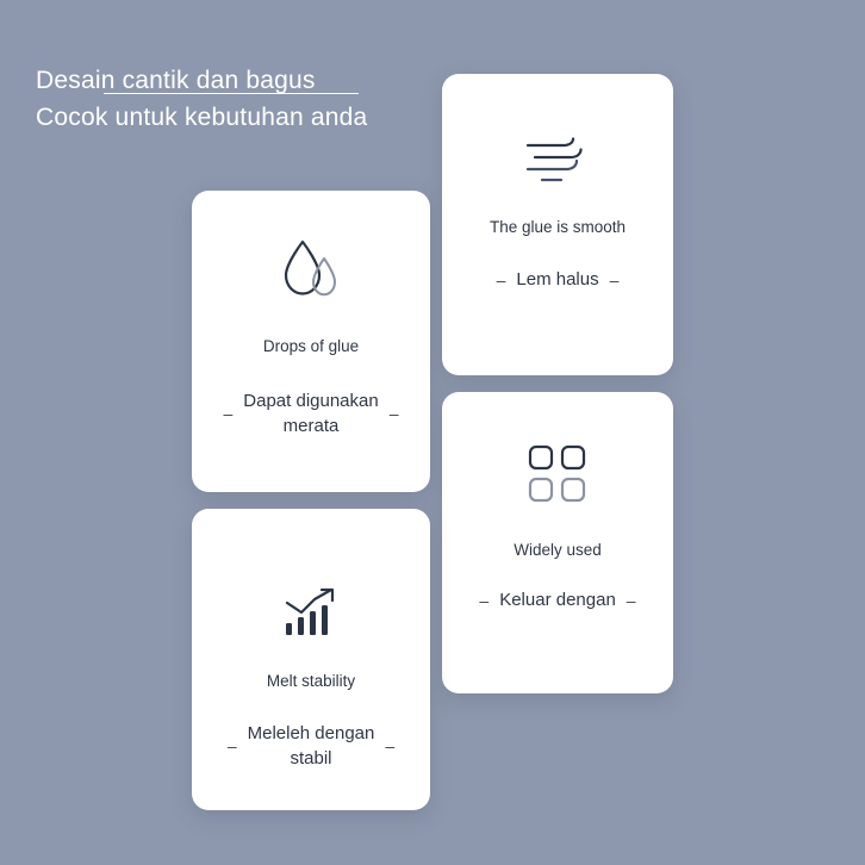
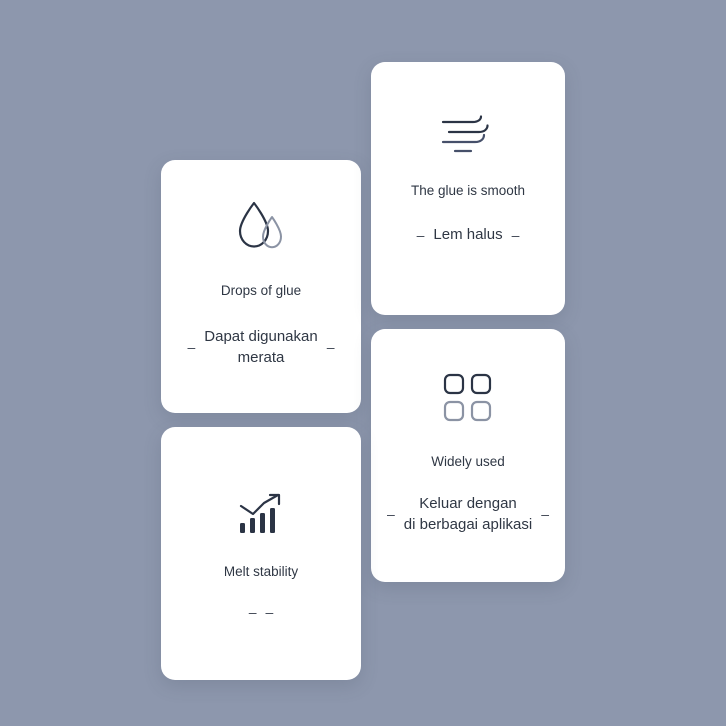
- Desain cantik dan bagus
- Cocok untuk kebutuhan anda
  Drops of glue
  –
  Dapat digunakan
  merata
  –
  The glue is smooth
  –
  Lem halus
  –
  Widely used
  –
  Keluar dengan
+ di berbagai aplikasi
  –
  Melt stability
  –
- Meleleh dengan
- stabil
  –
